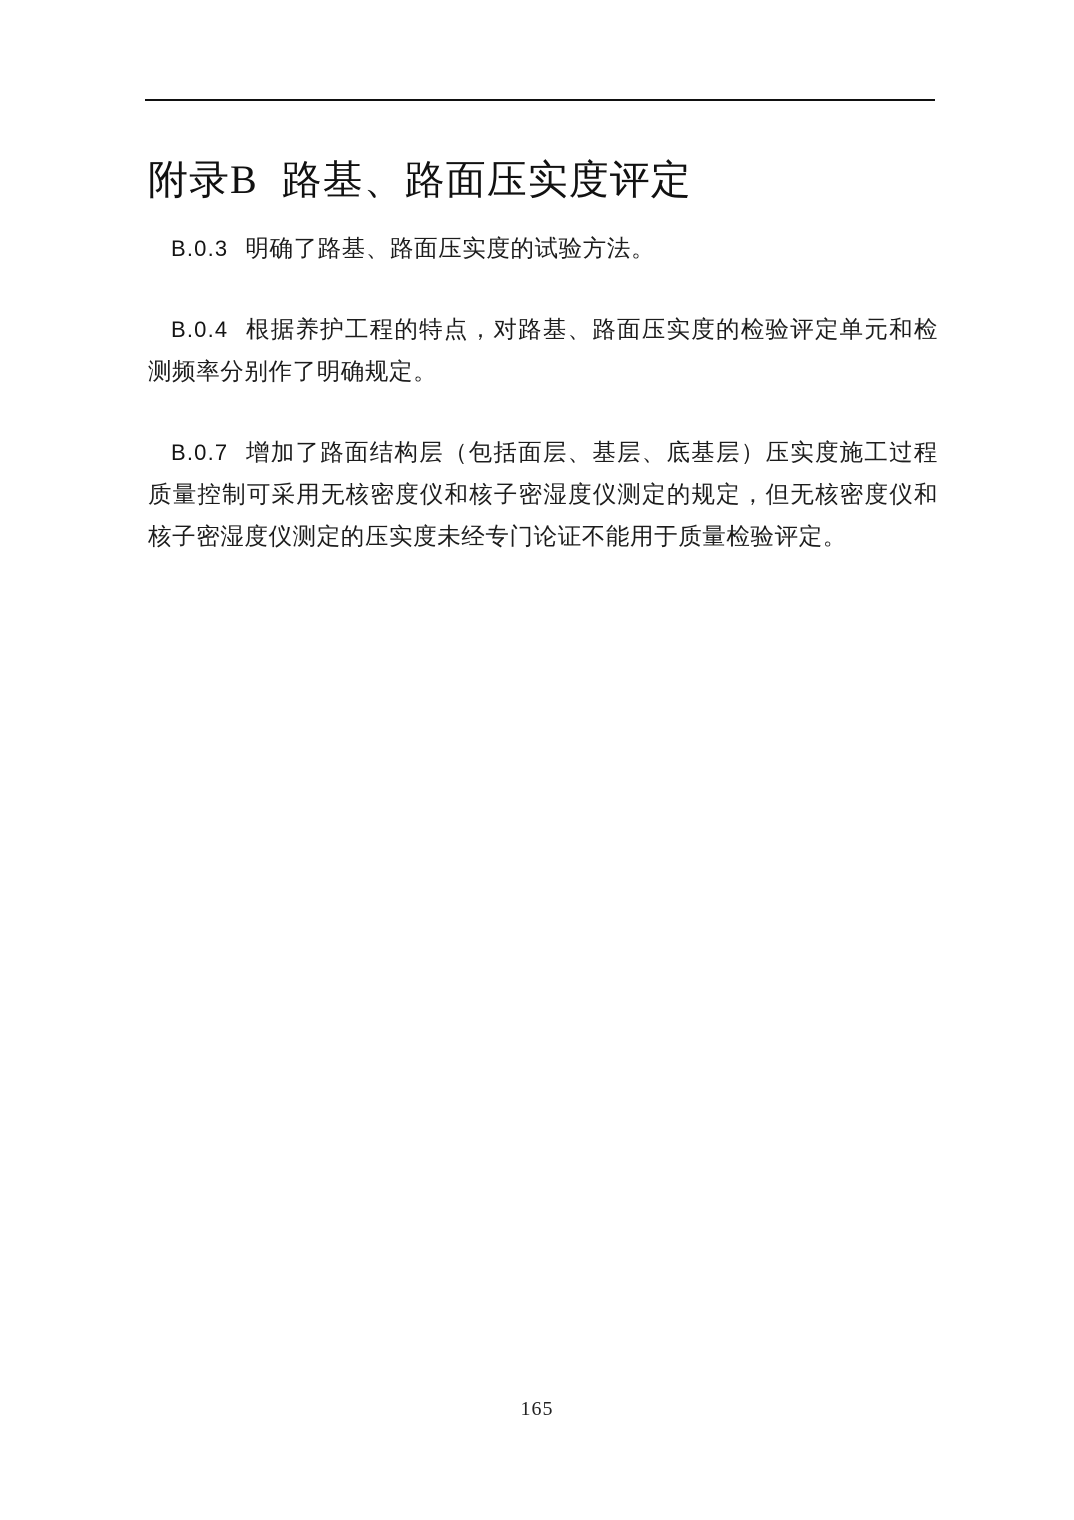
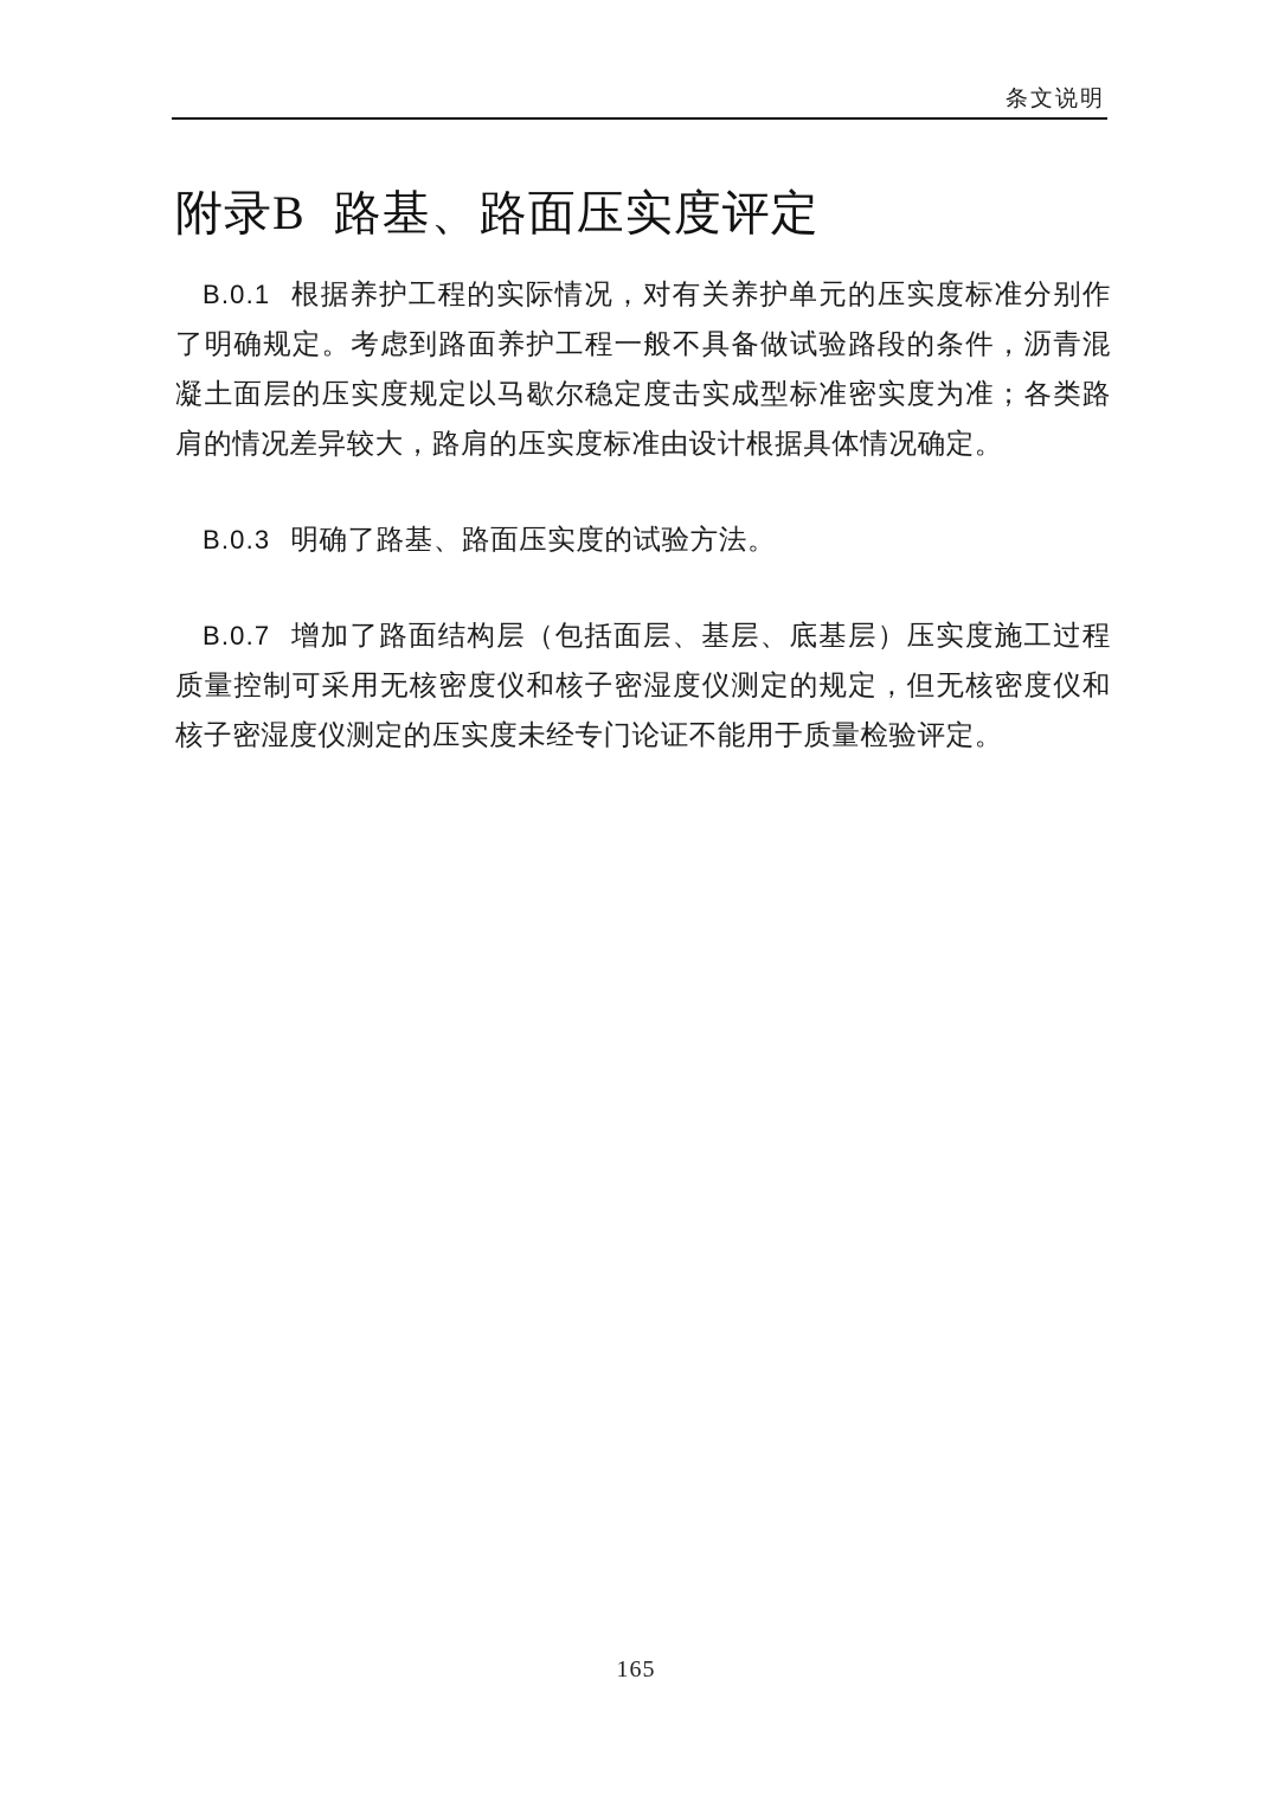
+ 条文说明
  附录B 路基、路面压实度评定
+ B.0.1 根据养护工程的实际情况，对有关养护单元的压实度标准分别作了明确规定。考虑到路面养护工程一般不具备做试验路段的条件，沥青混凝土面层的压实度规定以马歇尔稳定度击实成型标准密实度为准；各类路肩的情况差异较大，路肩的压实度标准由设计根据具体情况确定。
  B.0.3 明确了路基、路面压实度的试验方法。
- B.0.4 根据养护工程的特点，对路基、路面压实度的检验评定单元和检测频率分别作了明确规定。
  B.0.7 增加了路面结构层（包括面层、基层、底基层）压实度施工过程质量控制可采用无核密度仪和核子密湿度仪测定的规定，但无核密度仪和核子密湿度仪测定的压实度未经专门论证不能用于质量检验评定。
  165
